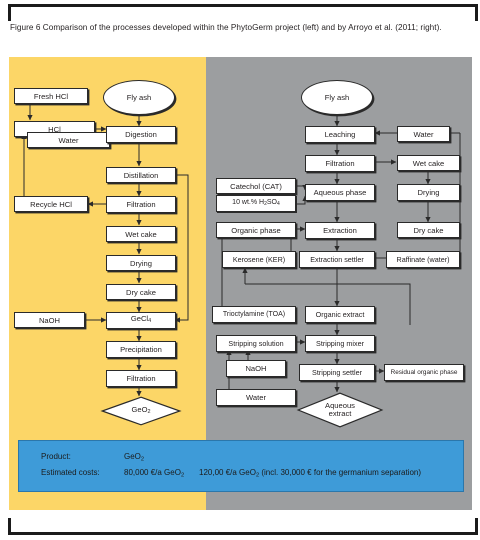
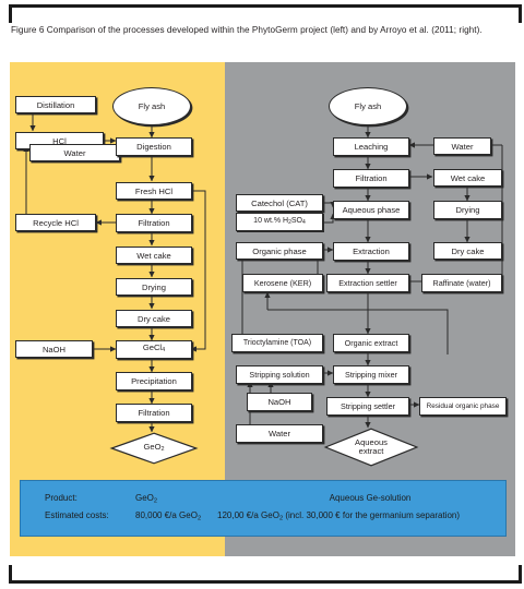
  Figure 6 Comparison of the processes developed within the PhytoGerm project (left) and by Arroyo et al. (2011; right).
  Fly ash
- Fresh HCl
+ Distillation
  HCl
  Water
  Recycle HCl
  NaOH
  Digestion
- Distillation
+ Fresh HCl
  Filtration
  Wet cake
  Drying
  Dry cake
  GeCl
  Precipitation
  Filtration
  GeO
  Fly ash
  Leaching
  Water
  Filtration
  Wet cake
  Catechol (CAT)
  Aqueous phase
  Drying
  Organic phase
  Extraction
  Dry cake
  Kerosene (KER)
  Extraction settler
  Raffinate (water)
  Organic extract
  Stripping solution
  Stripping mixer
  NaOH
  Stripping settler
  Water
  Aqueous
  extract
  Product:
  Estimated costs:
  GeO
  80,000 €/a GeO
+ Aqueous Ge-solution
  120,00 €/a GeO (incl. 30,000 € for the germanium separation)
